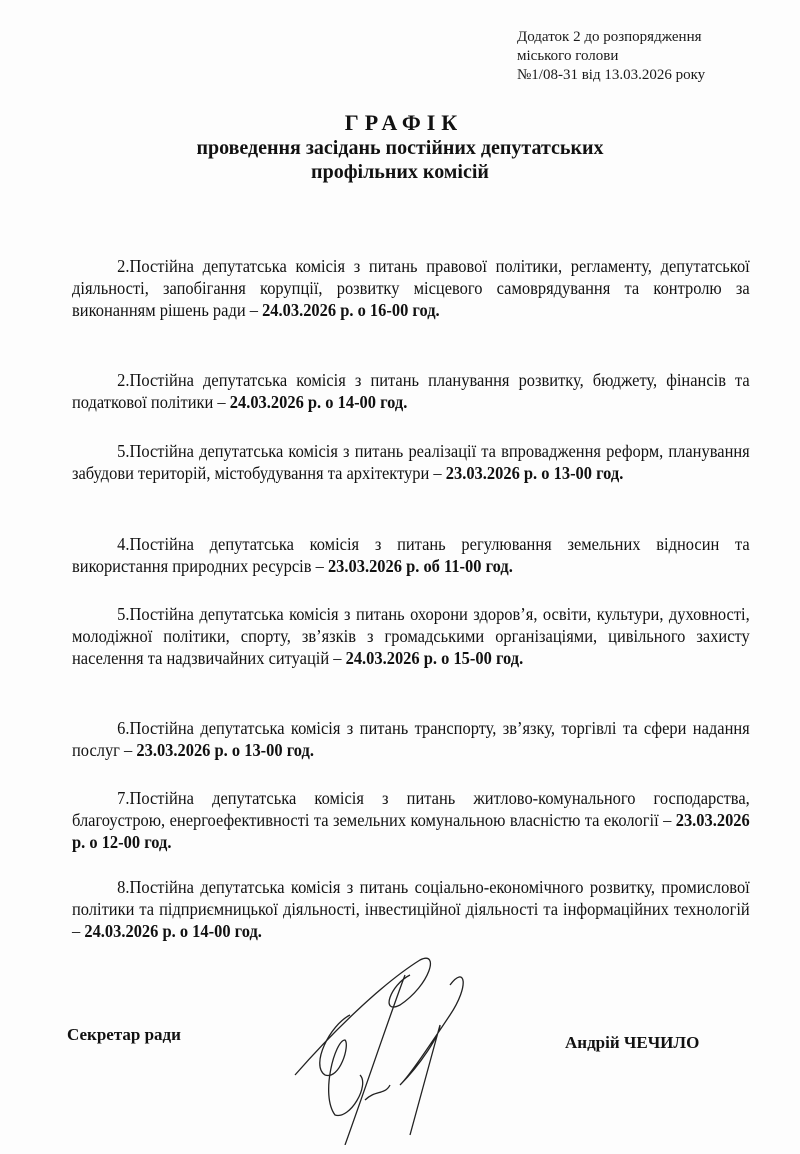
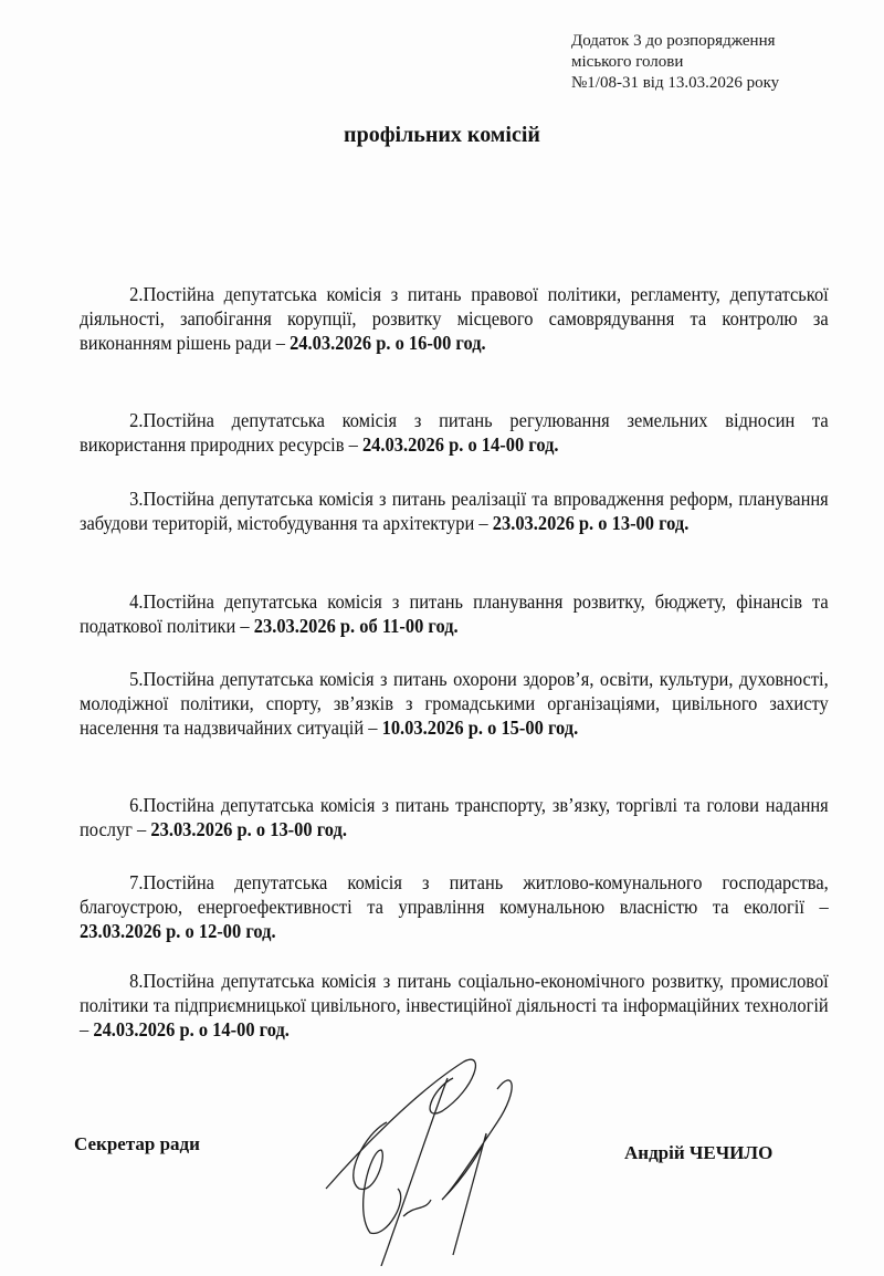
- Додаток 2 до розпорядження
+ Додаток 3 до розпорядження
  міського голови
  №1/08-31 від 13.03.2026 року
- ГРАФІК
- проведення засідань постійних депутатських
  профільних комісій
  2.Постійна депутатська комісія з питань правової політики, регламенту, депутатської діяльності, запобігання корупції, розвитку місцевого самоврядування та контролю за виконанням рішень ради – 24.03.2026 р. о 16-00 год.
- 2.Постійна депутатська комісія з питань планування розвитку, бюджету, фінансів та податкової політики – 24.03.2026 р. о 14-00 год.
+ 2.Постійна депутатська комісія з питань регулювання земельних відносин та використання природних ресурсів – 24.03.2026 р. о 14-00 год.
- 5.Постійна депутатська комісія з питань реалізації та впровадження реформ, планування забудови територій, містобудування та архітектури – 23.03.2026 р. о 13-00 год.
+ 3.Постійна депутатська комісія з питань реалізації та впровадження реформ, планування забудови територій, містобудування та архітектури – 23.03.2026 р. о 13-00 год.
- 4.Постійна депутатська комісія з питань регулювання земельних відносин та використання природних ресурсів – 23.03.2026 р. об 11-00 год.
+ 4.Постійна депутатська комісія з питань планування розвитку, бюджету, фінансів та податкової політики – 23.03.2026 р. об 11-00 год.
- 5.Постійна депутатська комісія з питань охорони здоров’я, освіти, культури, духовності, молодіжної політики, спорту, зв’язків з громадськими організаціями, цивільного захисту населення та надзвичайних ситуацій – 24.03.2026 р. о 15-00 год.
+ 5.Постійна депутатська комісія з питань охорони здоров’я, освіти, культури, духовності, молодіжної політики, спорту, зв’язків з громадськими організаціями, цивільного захисту населення та надзвичайних ситуацій – 10.03.2026 р. о 15-00 год.
- 6.Постійна депутатська комісія з питань транспорту, зв’язку, торгівлі та сфери надання послуг – 23.03.2026 р. о 13-00 год.
+ 6.Постійна депутатська комісія з питань транспорту, зв’язку, торгівлі та голови надання послуг – 23.03.2026 р. о 13-00 год.
- 7.Постійна депутатська комісія з питань житлово-комунального господарства, благоустрою, енергоефективності та земельних комунальною власністю та екології – 23.03.2026 р. о 12-00 год.
+ 7.Постійна депутатська комісія з питань житлово-комунального господарства, благоустрою, енергоефективності та управління комунальною власністю та екології – 23.03.2026 р. о 12-00 год.
- 8.Постійна депутатська комісія з питань соціально-економічного розвитку, промислової політики та підприємницької діяльності, інвестиційної діяльності та інформаційних технологій – 24.03.2026 р. о 14-00 год.
+ 8.Постійна депутатська комісія з питань соціально-економічного розвитку, промислової політики та підприємницької цивільного, інвестиційної діяльності та інформаційних технологій – 24.03.2026 р. о 14-00 год.
  Секретар ради
  Андрій ЧЕЧИЛО
